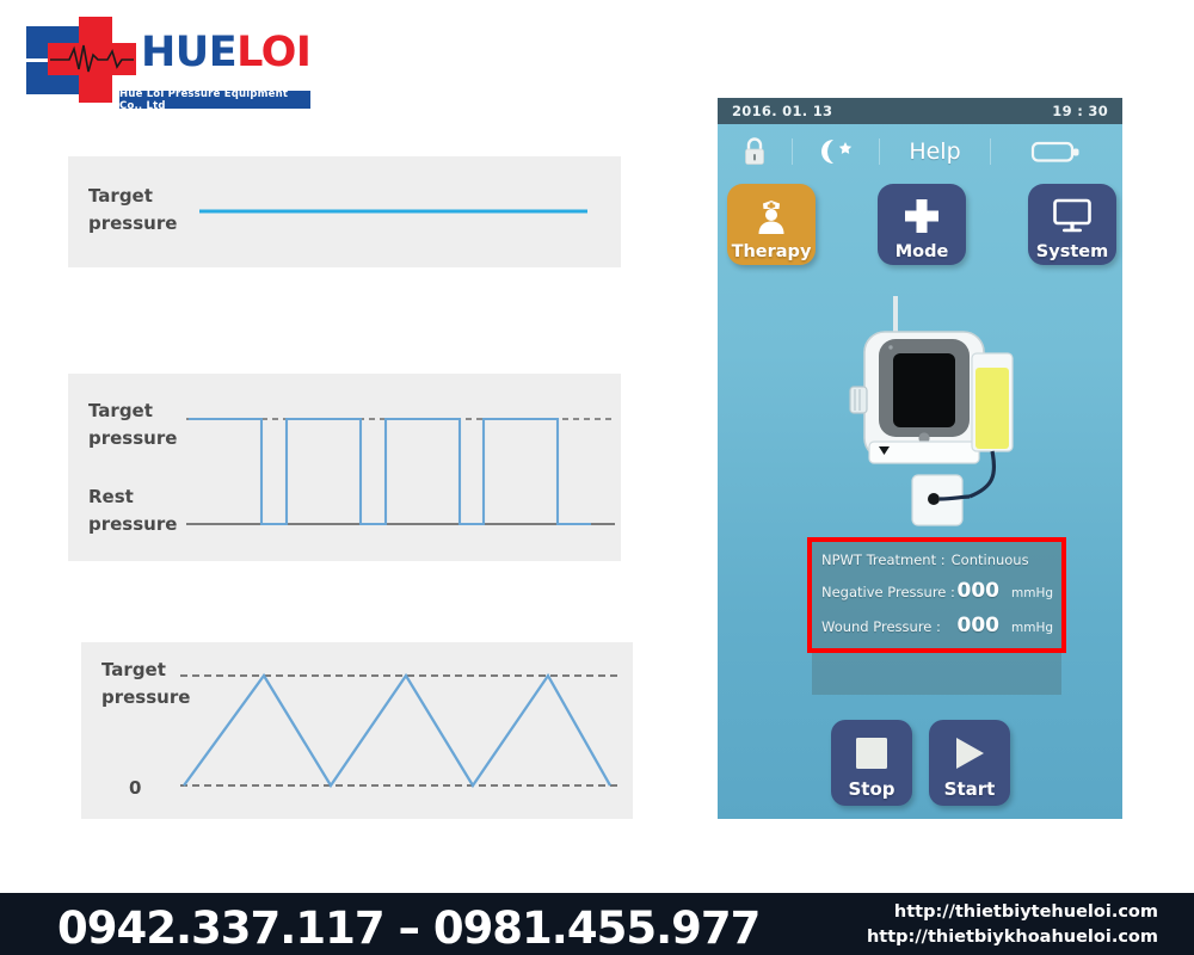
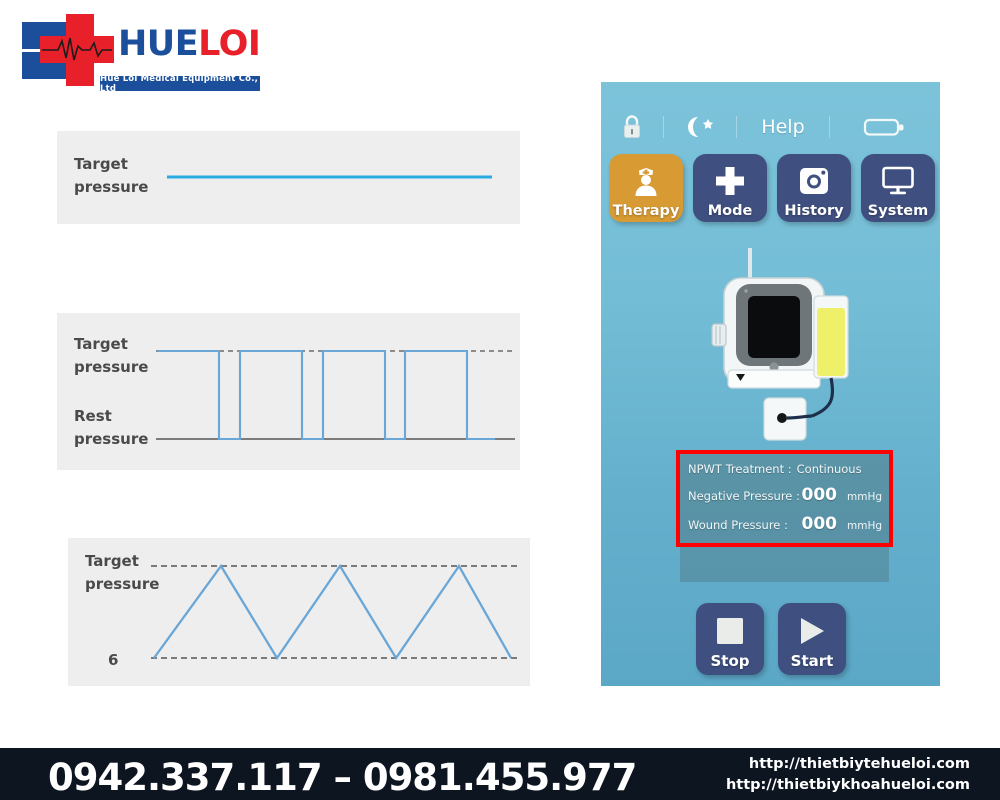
  HUELOI
- Hue Loi Pressure Equipment Co., Ltd
+ Hue Loi Medical Equipment Co., Ltd
  Target
  pressure
  Target
  pressure
  Rest
  pressure
  Target
  pressure
- 0
+ 6
- 2016. 01. 13
- 19 : 30
  Help
  Therapy
  Mode
+ History
  System
  NPWT Treatment :
  Continuous
  Negative Pressure :
  000
  mmHg
  Wound Pressure :
  000
  mmHg
  Stop
  Start
  0942.337.117 – 0981.455.977
  http://thietbiytehueloi.com
  http://thietbiykhoahueloi.com
